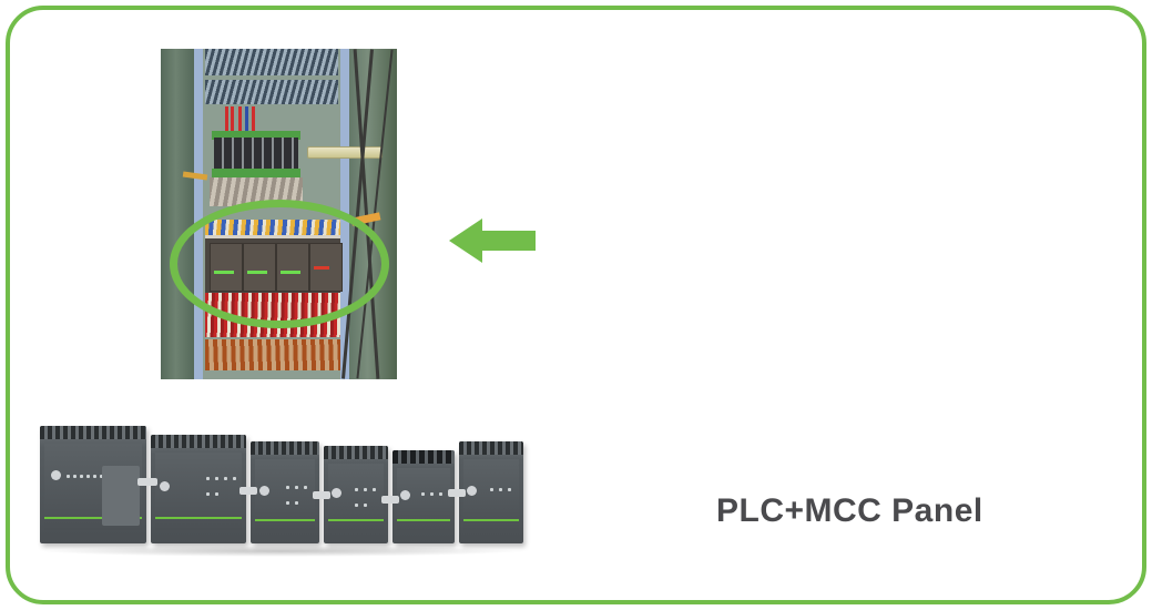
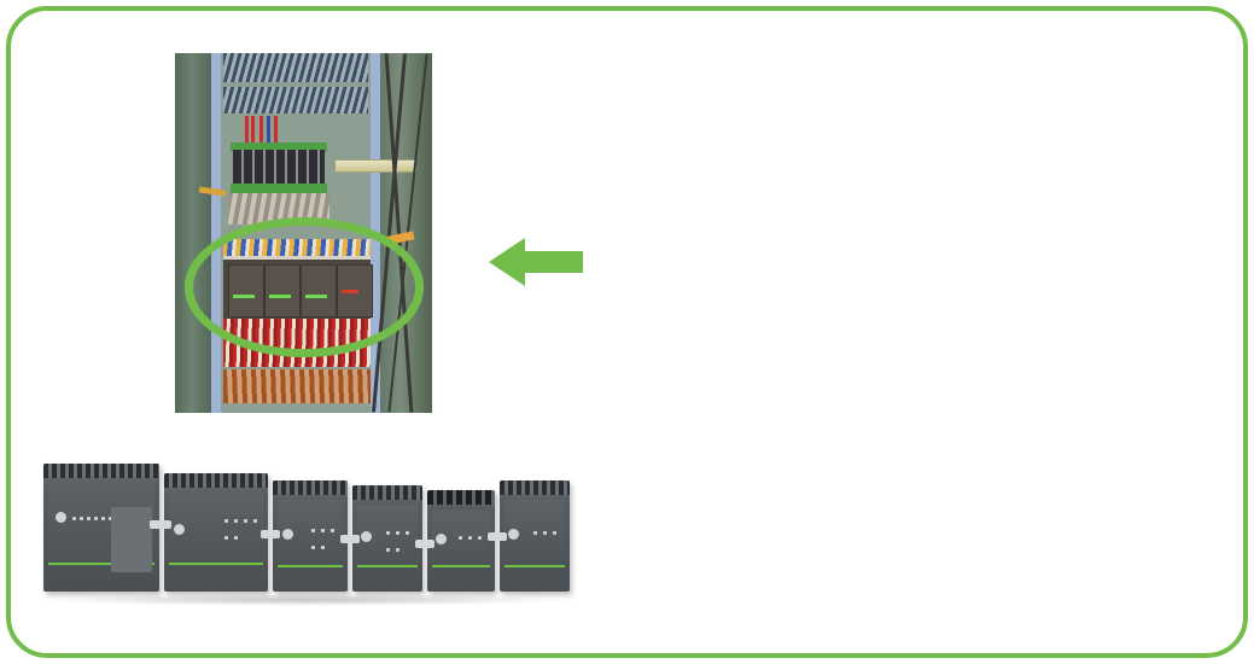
- PLC+MCC Panel
